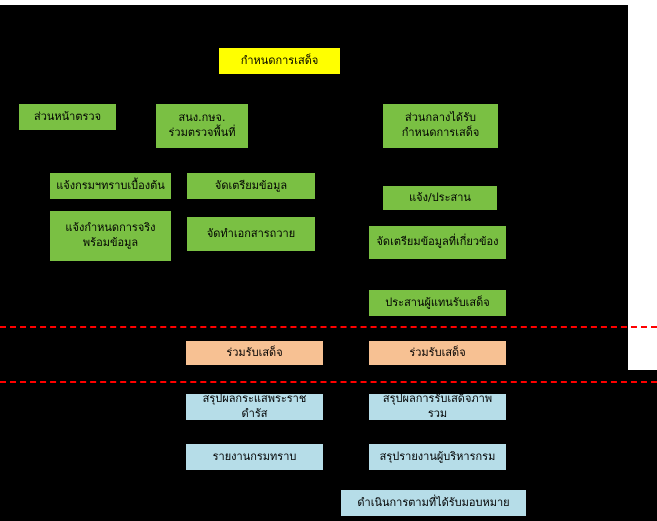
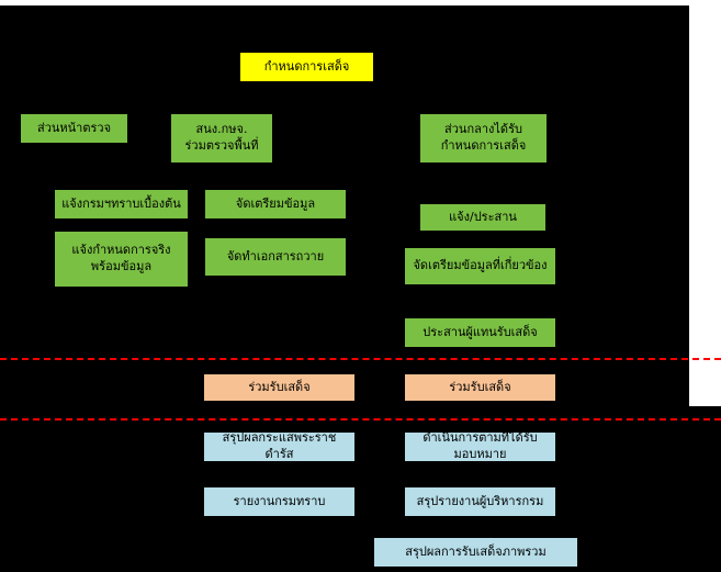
  กำหนดการเสด็จ
  ส่วนหน้าตรวจ
  สนง.กษจ.
  ร่วมตรวจพื้นที่
  ส่วนกลางได้รับ
  กำหนดการเสด็จ
  แจ้งกรมฯทราบเบื้องต้น
  จัดเตรียมข้อมูล
  แจ้ง/ประสาน
  แจ้งกำหนดการจริง
  พร้อมข้อมูล
  จัดทำเอกสารถวาย
  จัดเตรียมข้อมูลที่เกี่ยวข้อง
  ประสานผู้แทนรับเสด็จ
  ร่วมรับเสด็จ
  ร่วมรับเสด็จ
  สรุปผลกระแสพระราชดำรัส
- สรุปผลการรับเสด็จภาพรวม
+ ดำเนินการตามที่ได้รับมอบหมาย
  รายงานกรมทราบ
  สรุปรายงานผู้บริหารกรม
- ดำเนินการตามที่ได้รับมอบหมาย
+ สรุปผลการรับเสด็จภาพรวม
